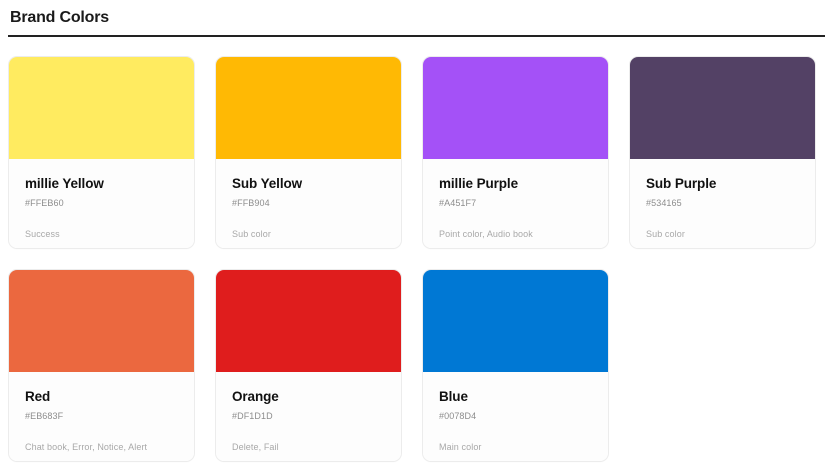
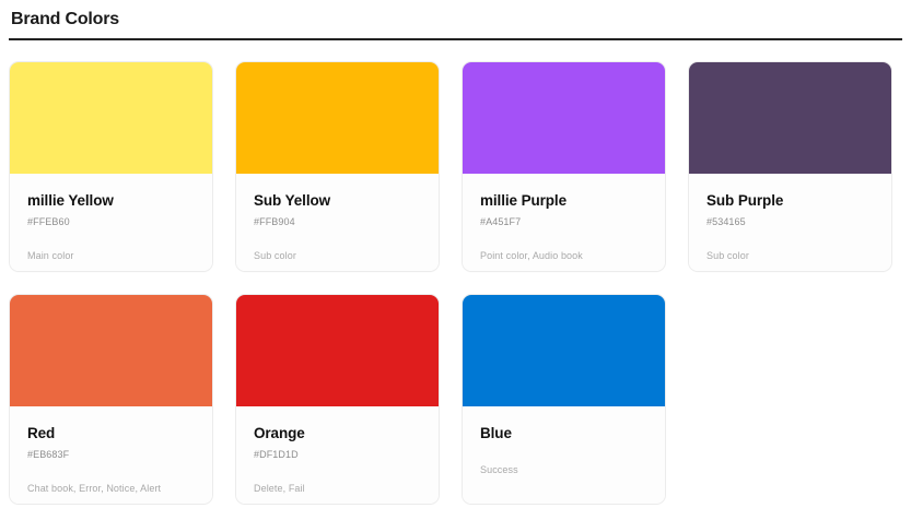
  Brand Colors
  millie Yellow
  #FFEB60
- Success
+ Main color
  Sub Yellow
  #FFB904
  Sub color
  millie Purple
  #A451F7
  Point color, Audio book
  Sub Purple
  #534165
  Sub color
  Red
  #EB683F
  Chat book, Error, Notice, Alert
  Orange
  #DF1D1D
  Delete, Fail
  Blue
- #0078D4
- Main color
+ Success
